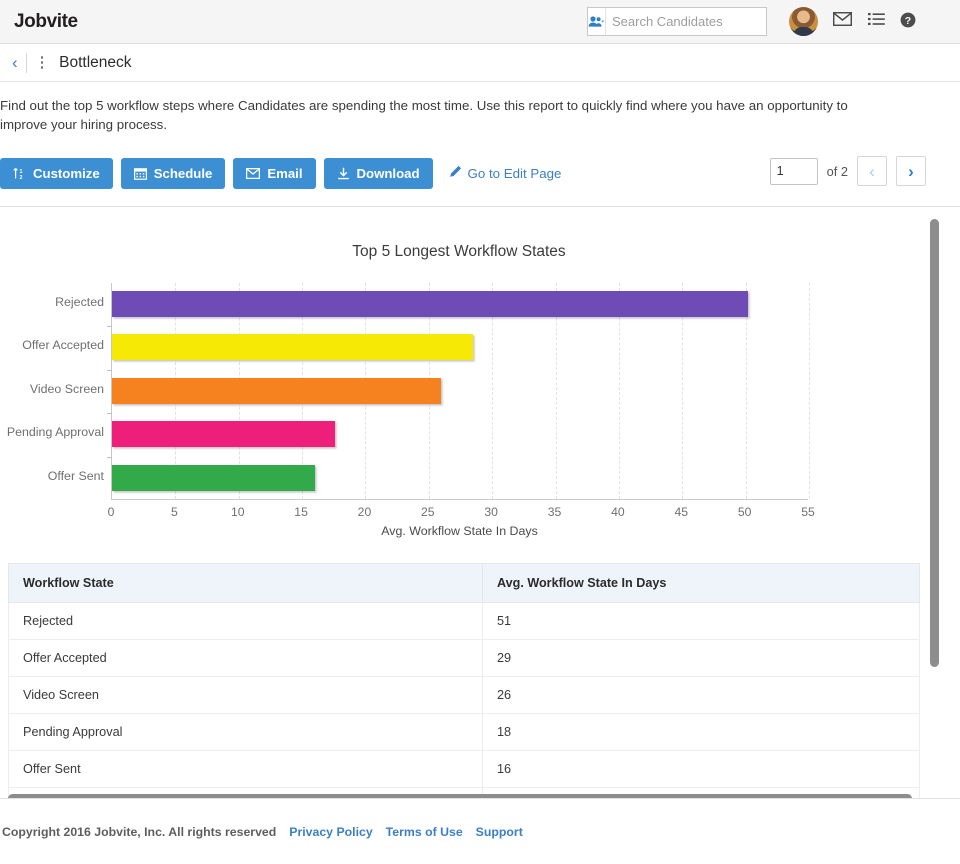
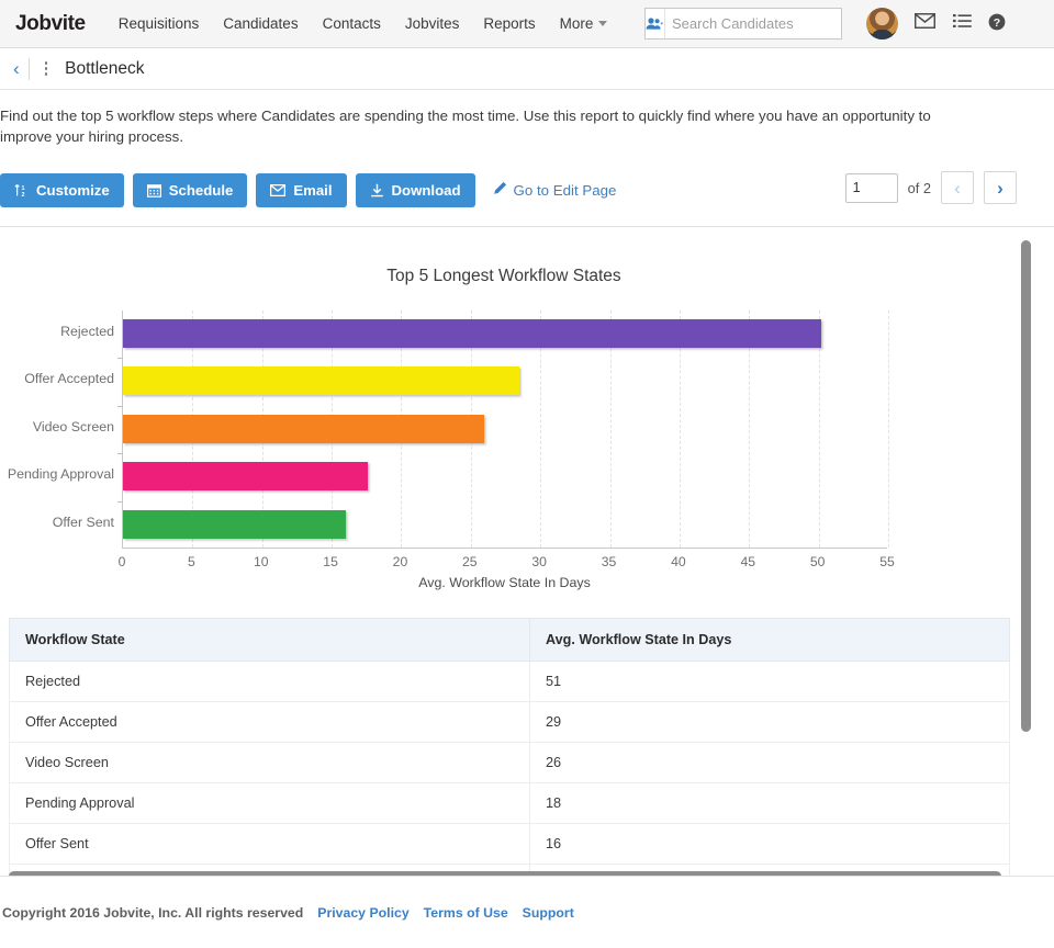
  Jobvite
+ Requisitions
+ Candidates
+ Contacts
+ Jobvites
+ Reports
+ More
  Search Candidates
  ?
  ‹
  Bottleneck
  Find out the top 5 workflow steps where Candidates are spending the most time. Use this report to quickly find where you have an opportunity to improve your hiring process.
  Customize
  Schedule
  Email
  Download
  Go to Edit Page
  1
  of 2
  ‹
  ›
  Top 5 Longest Workflow States
  Rejected
  Offer Accepted
  Video Screen
  Pending Approval
  Offer Sent
  Avg. Workflow State In Days
  0
  5
  10
  15
  20
  25
  30
  35
  40
  45
  50
  55
  Workflow State	Avg. Workflow State In Days
  Rejected	51
  Offer Accepted	29
  Video Screen	26
  Pending Approval	18
  Offer Sent	16
  Copyright 2016 Jobvite, Inc. All rights reserved
  Privacy Policy
  Terms of Use
  Support
